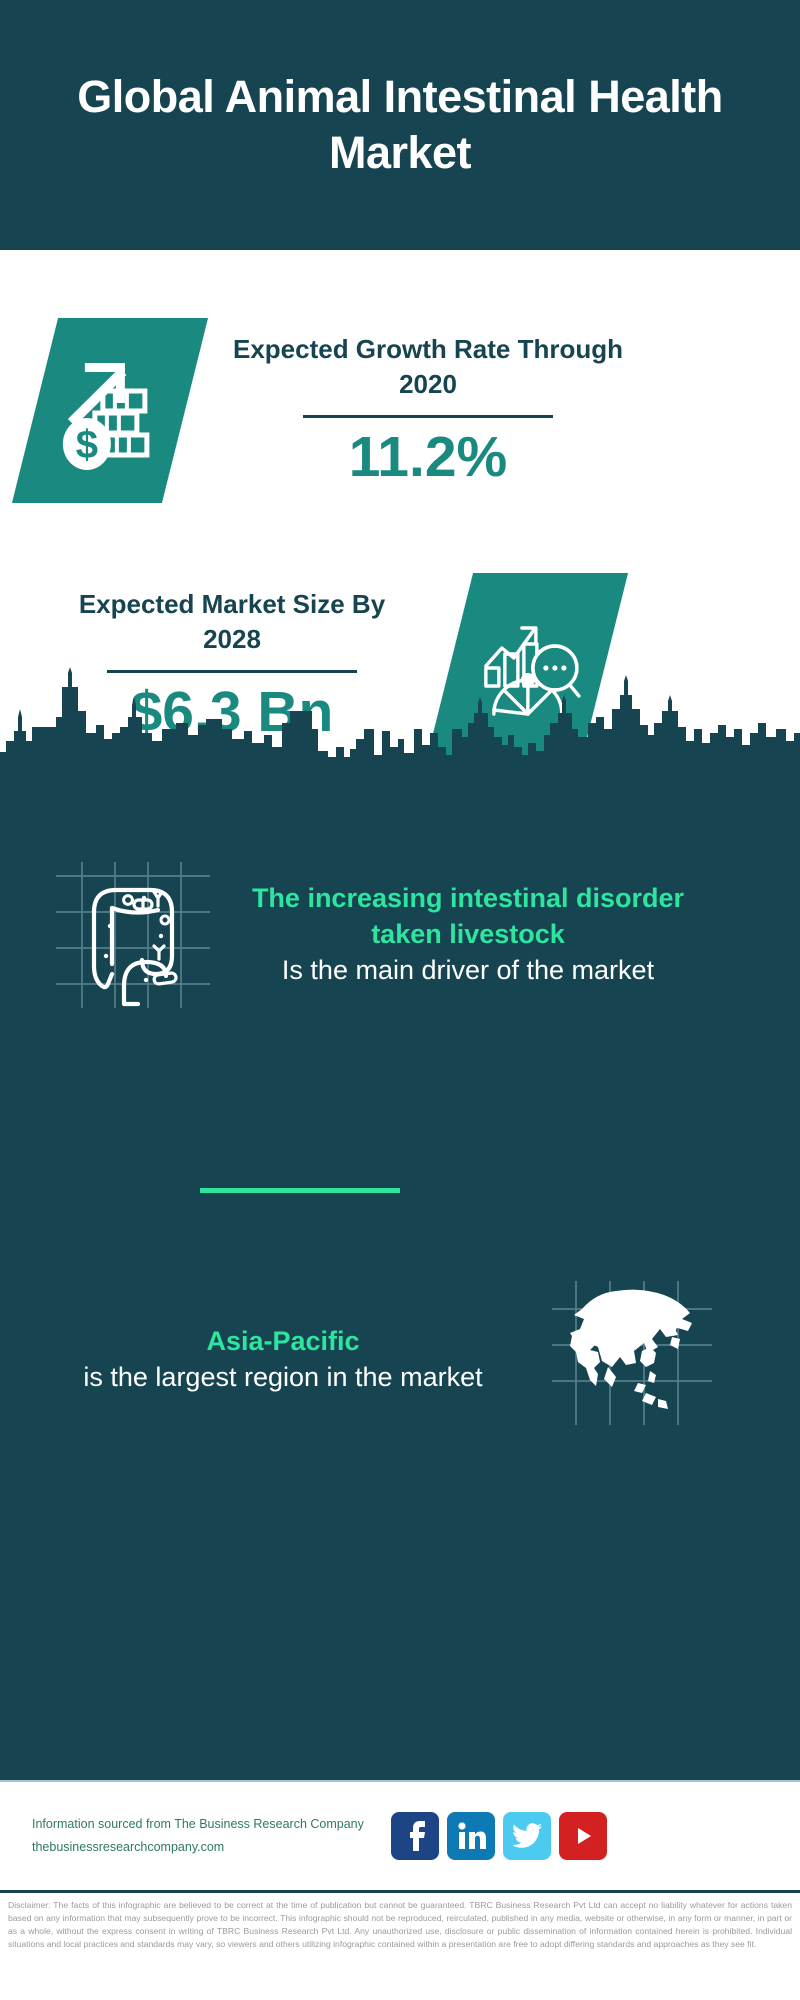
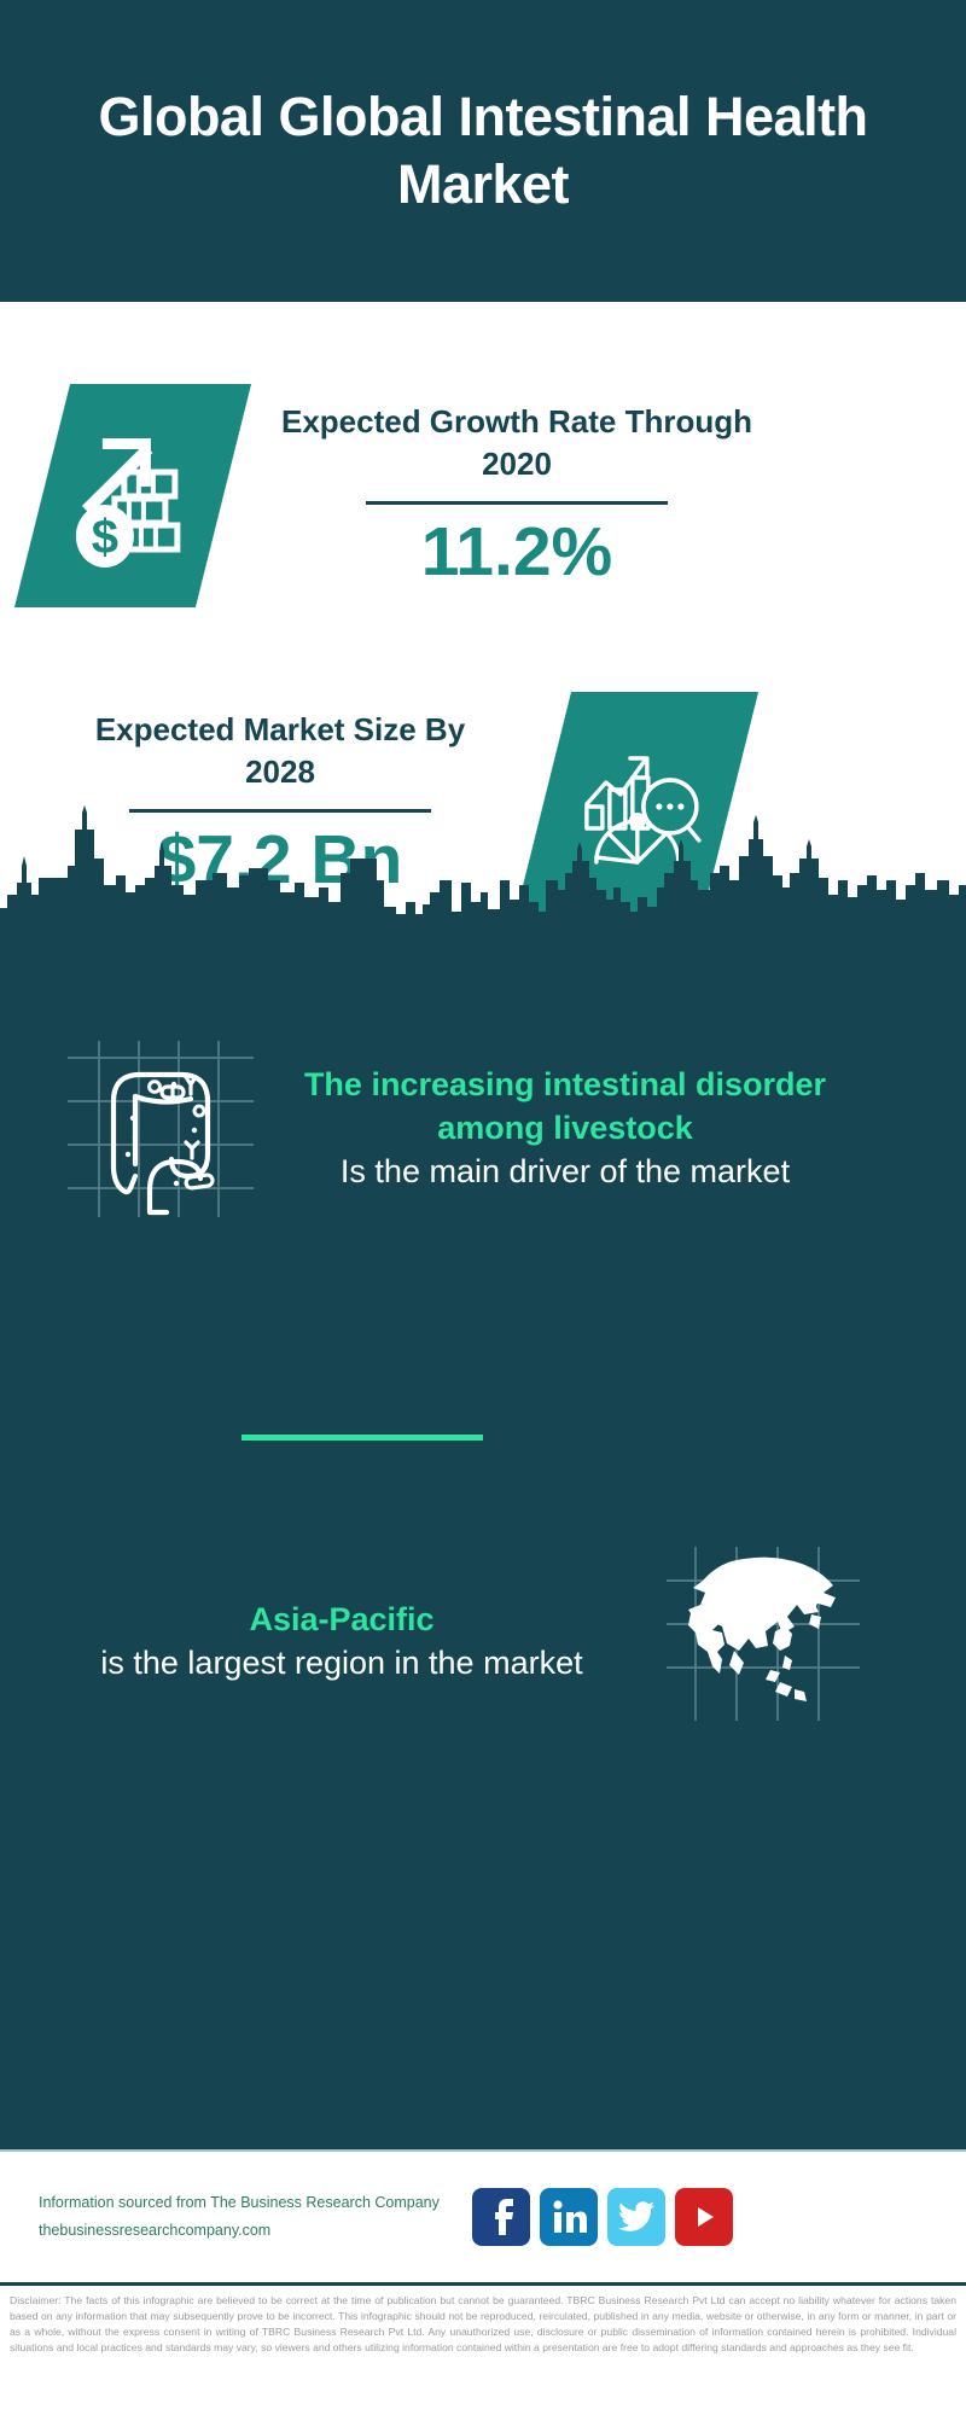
- Global Animal Intestinal Health Market
+ Global Global Intestinal Health Market
  Expected Growth Rate Through 2020
  11.2%
  Expected Market Size By 2028
- $6.3 Bn
+ $7.2 Bn
- The increasing intestinal disorder taken livestock
+ The increasing intestinal disorder among livestock
  Is the main driver of the market
  Asia-Pacific
  is the largest region in the market
  Information sourced from The Business Research Company
  thebusinessresearchcompany.com
- Disclaimer: The facts of this infographic are believed to be correct at the time of publication but cannot be guaranteed. TBRC Business Research Pvt Ltd can accept no liability whatever for actions taken based on any information that may subsequently prove to be incorrect. This infographic should not be reproduced, reirculated, published in any media, website or otherwise, in any form or manner, in part or as a whole, without the express consent in writing of TBRC Business Research Pvt Ltd. Any unauthorized use, disclosure or public dissemination of information contained herein is prohibited. Individual situations and local practices and standards may vary, so viewers and others utilizing infographic contained within a presentation are free to adopt differing standards and approaches as they see fit.
+ Disclaimer: The facts of this infographic are believed to be correct at the time of publication but cannot be guaranteed. TBRC Business Research Pvt Ltd can accept no liability whatever for actions taken based on any information that may subsequently prove to be incorrect. This infographic should not be reproduced, reirculated, published in any media, website or otherwise, in any form or manner, in part or as a whole, without the express consent in writing of TBRC Business Research Pvt Ltd. Any unauthorized use, disclosure or public dissemination of information contained herein is prohibited. Individual situations and local practices and standards may vary, so viewers and others utilizing information contained within a presentation are free to adopt differing standards and approaches as they see fit.
